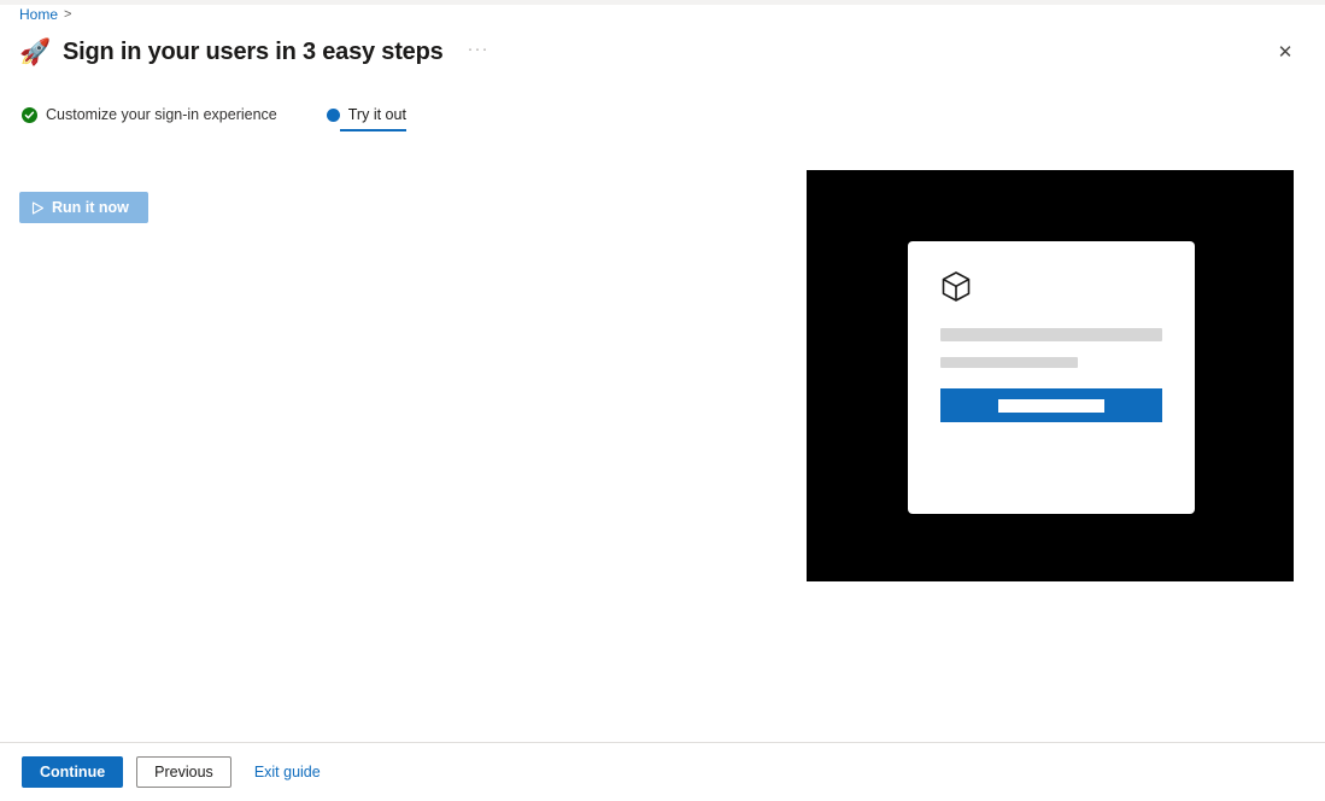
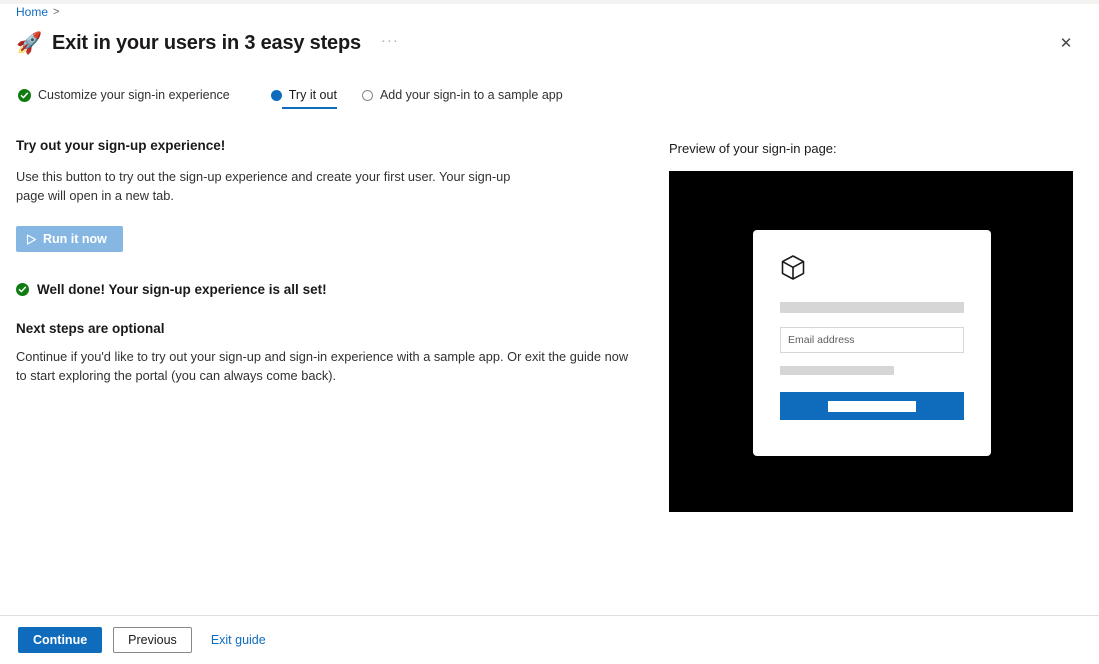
  Home
  >
  🚀
- Sign in your users in 3 easy steps
+ Exit in your users in 3 easy steps
  ···
  ✕
  Customize your sign-in experience
  Try it out
+ Add your sign-in to a sample app
+ Try out your sign-up experience!
+ Use this button to try out the sign-up experience and create your first user. Your sign-up page will open in a new tab.
  Run it now
+ Well done! Your sign-up experience is all set!
+ Next steps are optional
+ Continue if you'd like to try out your sign-up and sign-in experience with a sample app. Or exit the guide now to start exploring the portal (you can always come back).
+ Preview of your sign-in page:
+ Email address
  Continue
  Previous
  Exit guide
